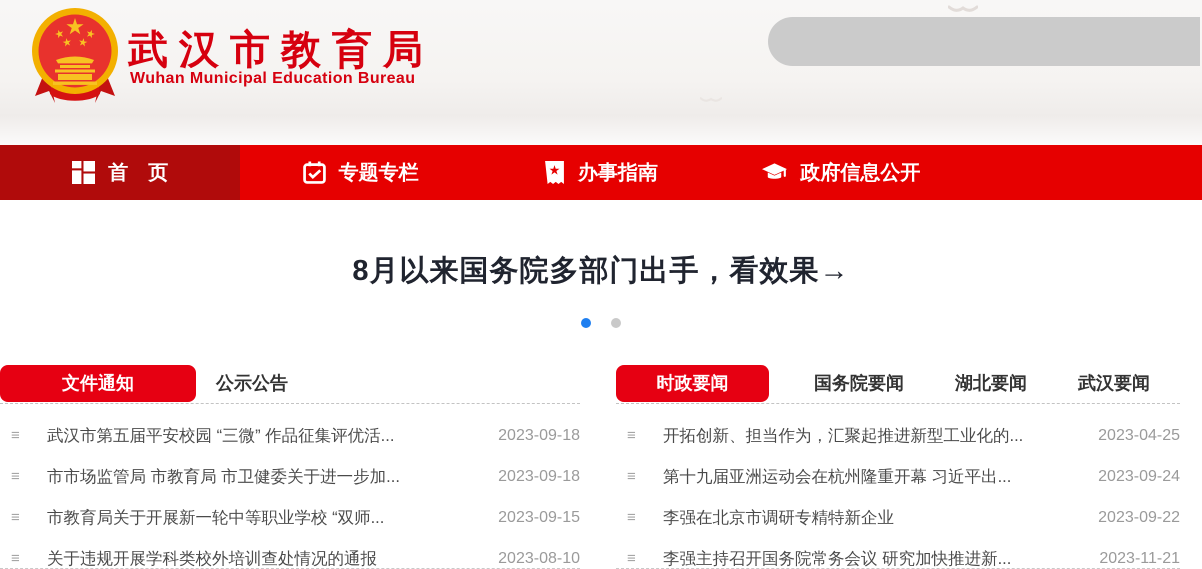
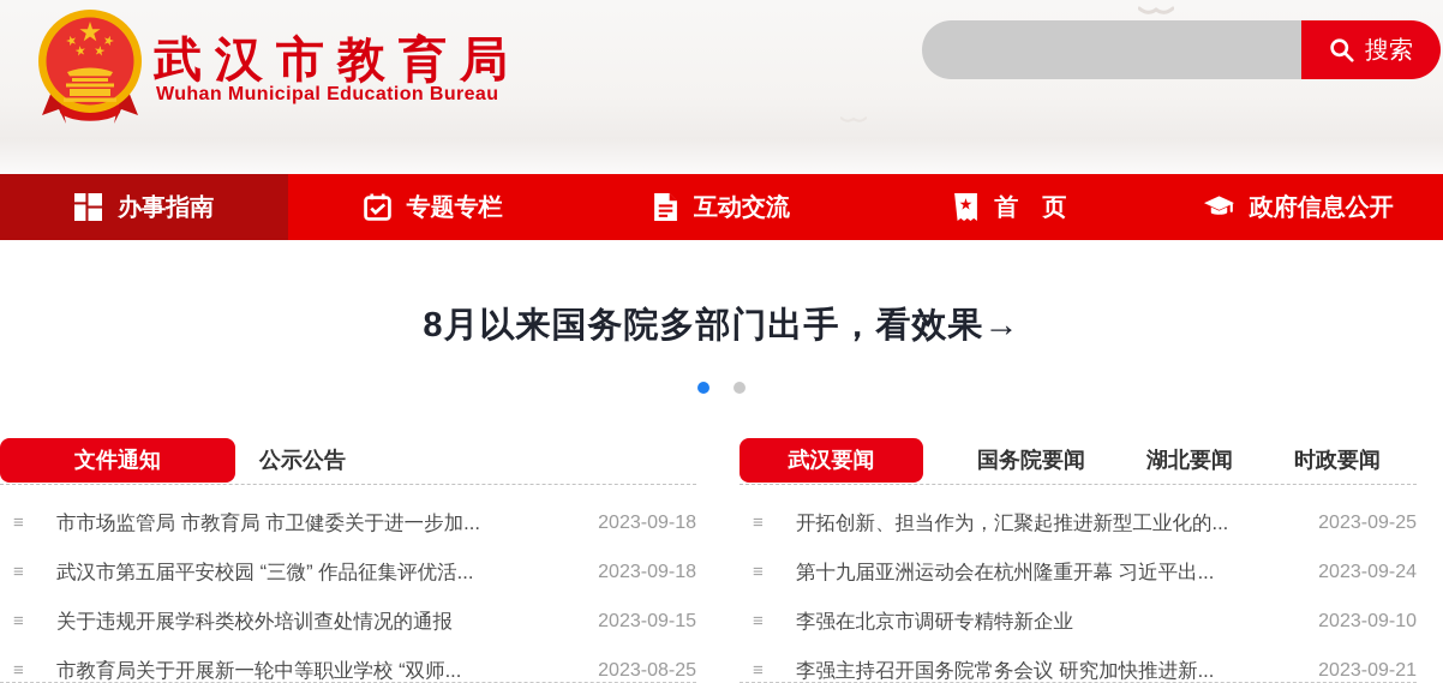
  武汉市教育局
  Wuhan Municipal Education Bureau
+ 搜索
- 首 页
+ 办事指南
  专题专栏
+ 互动交流
- 办事指南
+ 首 页
  政府信息公开
  8月以来国务院多部门出手，看效果→
  文件通知
  公示公告
  ≡
- 武汉市第五届平安校园 “三微” 作品征集评优活...
+ 市市场监管局 市教育局 市卫健委关于进一步加...
  2023-09-18
  ≡
- 市市场监管局 市教育局 市卫健委关于进一步加...
+ 武汉市第五届平安校园 “三微” 作品征集评优活...
  2023-09-18
  ≡
- 市教育局关于开展新一轮中等职业学校 “双师...
+ 关于违规开展学科类校外培训查处情况的通报
  2023-09-15
  ≡
- 关于违规开展学科类校外培训查处情况的通报
+ 市教育局关于开展新一轮中等职业学校 “双师...
- 2023-08-10
+ 2023-08-25
- 时政要闻
+ 武汉要闻
  国务院要闻
  湖北要闻
- 武汉要闻
+ 时政要闻
  ≡
  开拓创新、担当作为，汇聚起推进新型工业化的...
- 2023-04-25
+ 2023-09-25
  ≡
  第十九届亚洲运动会在杭州隆重开幕 习近平出...
  2023-09-24
  ≡
  李强在北京市调研专精特新企业
- 2023-09-22
+ 2023-09-10
  ≡
  李强主持召开国务院常务会议 研究加快推进新...
- 2023-11-21
+ 2023-09-21
